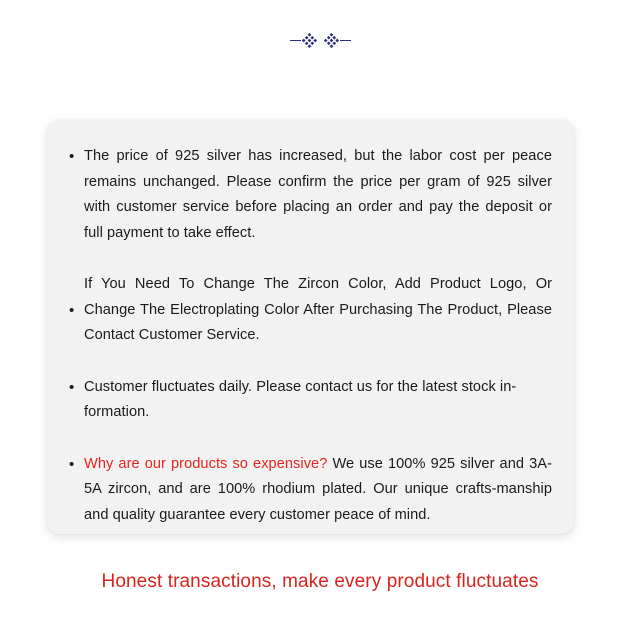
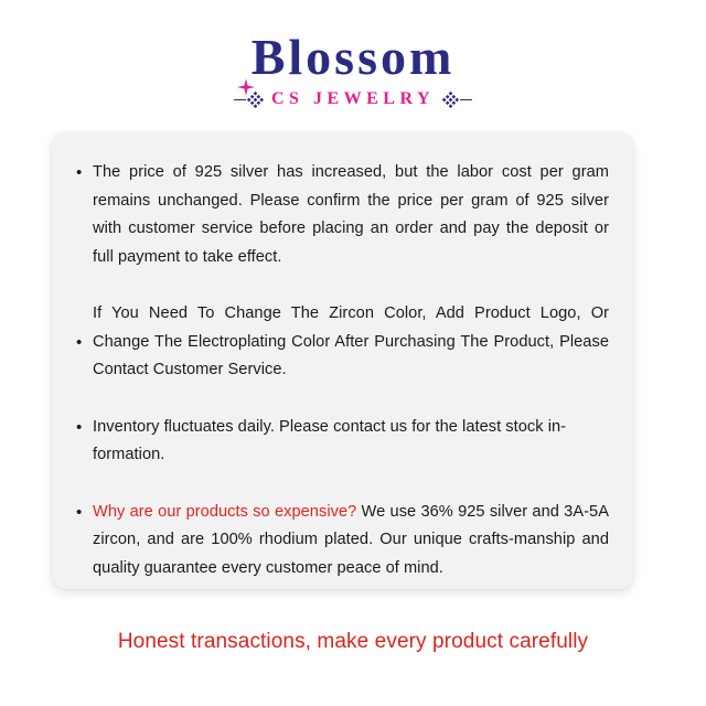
+ Blossom
+ CS JEWELRY
  •
- The price of 925 silver has increased, but the labor cost per peace remains unchanged. Please confirm the price per gram of 925 silver with customer service before placing an order and pay the deposit or full payment to take effect.
+ The price of 925 silver has increased, but the labor cost per gram remains unchanged. Please confirm the price per gram of 925 silver with customer service before placing an order and pay the deposit or full payment to take effect.
  •
  If You Need To Change The Zircon Color, Add Product Logo, Or Change The Electroplating Color After Purchasing The Product, Please Contact Customer Service.
  •
- Customer fluctuates daily. Please contact us for the latest stock in-formation.
+ Inventory fluctuates daily. Please contact us for the latest stock in-formation.
  •
- Why are our products so expensive? We use 100% 925 silver and 3A-5A zircon, and are 100% rhodium plated. Our unique crafts-manship and quality guarantee every customer peace of mind.
+ Why are our products so expensive? We use 36% 925 silver and 3A-5A zircon, and are 100% rhodium plated. Our unique crafts-manship and quality guarantee every customer peace of mind.
- Honest transactions, make every product fluctuates
+ Honest transactions, make every product carefully
